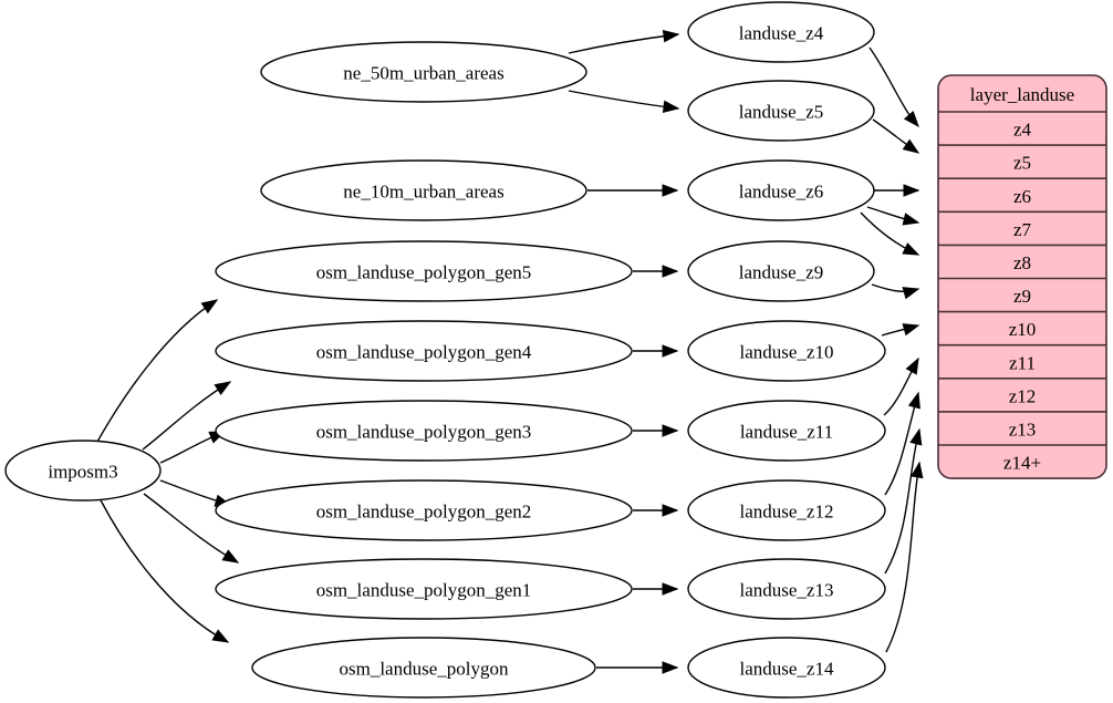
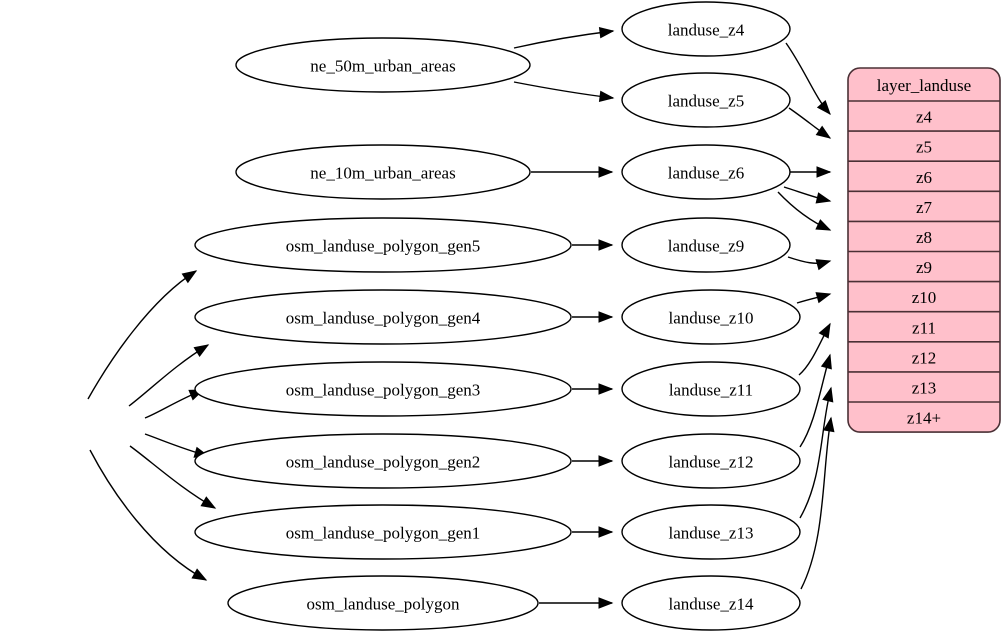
- imposm3
  ne_50m_urban_areas
  ne_10m_urban_areas
  osm_landuse_polygon_gen5
  osm_landuse_polygon_gen4
  osm_landuse_polygon_gen3
  osm_landuse_polygon_gen2
  osm_landuse_polygon_gen1
  osm_landuse_polygon
  landuse_z4
  landuse_z5
  landuse_z6
  landuse_z9
  landuse_z10
  landuse_z11
  landuse_z12
  landuse_z13
  landuse_z14
  layer_landuse
  z4
  z5
  z6
  z7
  z8
  z9
  z10
  z11
  z12
  z13
  z14+
